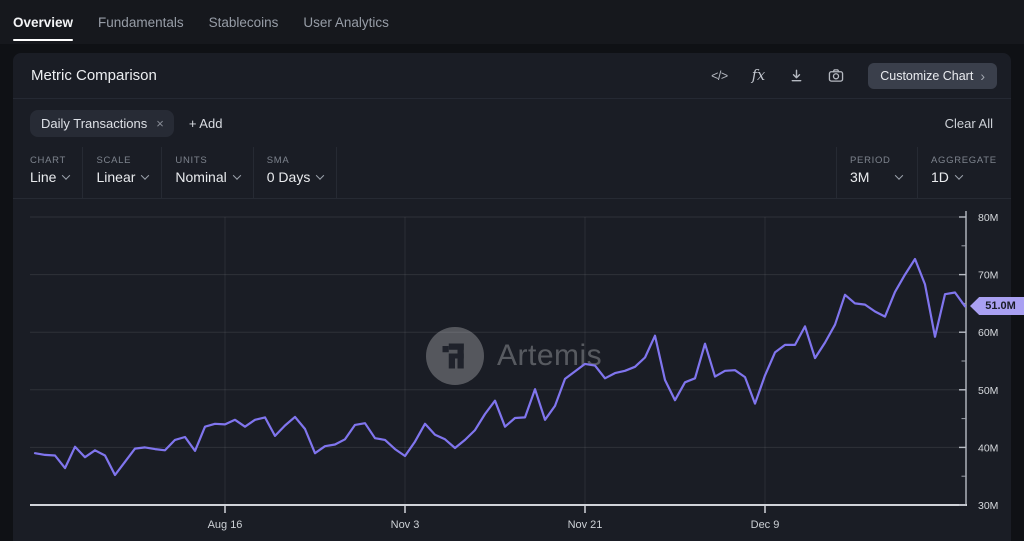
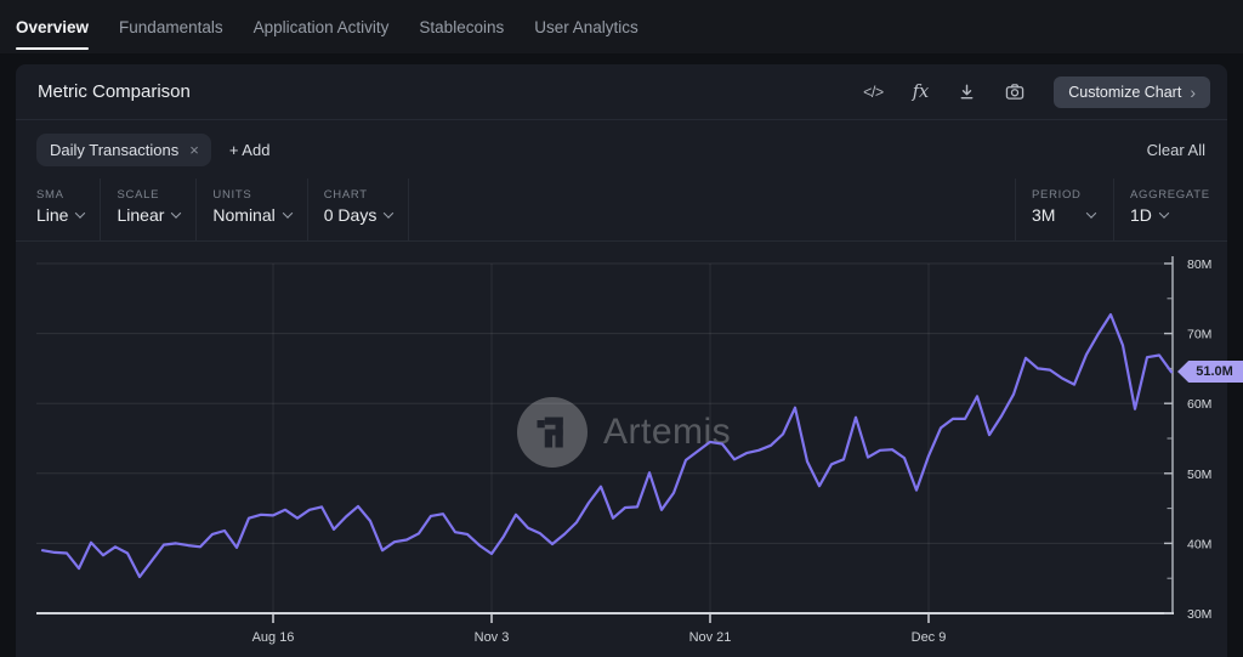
  Overview
  Fundamentals
+ Application Activity
  Stablecoins
  User Analytics
  Metric Comparison
  </>
  fx
  Customize Chart
  ›
  Daily Transactions
  ×
  + Add
  Clear All
- CHART
+ SMA
  Line
  SCALE
  Linear
  UNITS
  Nominal
- SMA
+ CHART
  0 Days
  PERIOD
  3M
  AGGREGATE
  1D
  Artemis
  80M
  70M
  60M
  50M
  40M
  30M
  Aug 16
  Nov 3
  Nov 21
  Dec 9
  51.0M
